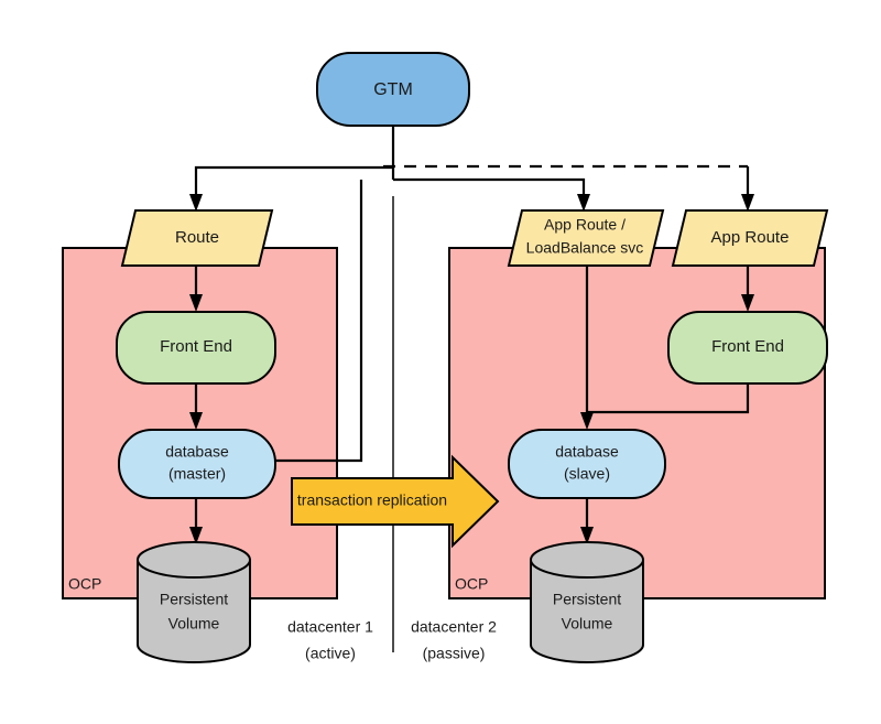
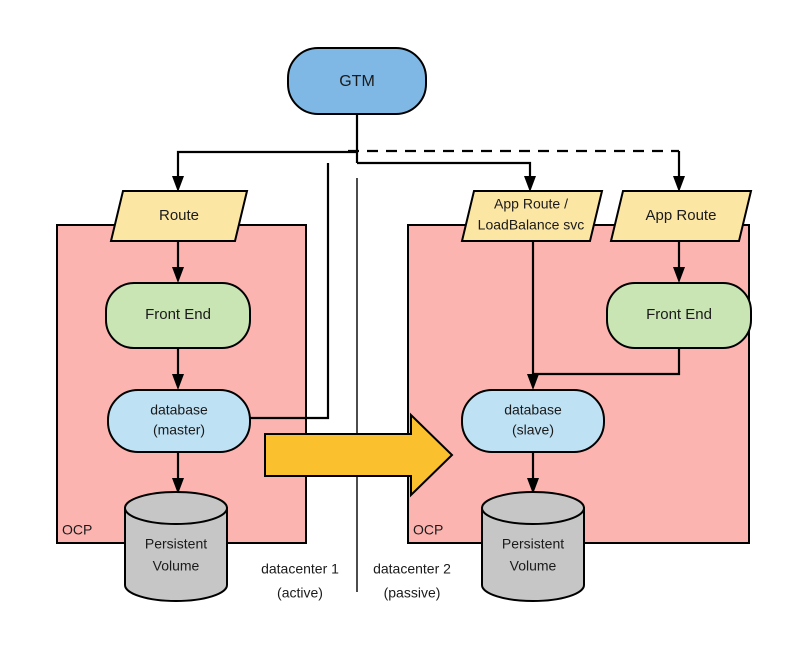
- transaction replication
  GTM
  Route
  Front End
  database
  (master)
  Persistent
  Volume
  OCP
  datacenter 1
  (active)
  App Route /
  LoadBalance svc
  App Route
  Front End
  database
  (slave)
  Persistent
  Volume
  OCP
  datacenter 2
  (passive)
